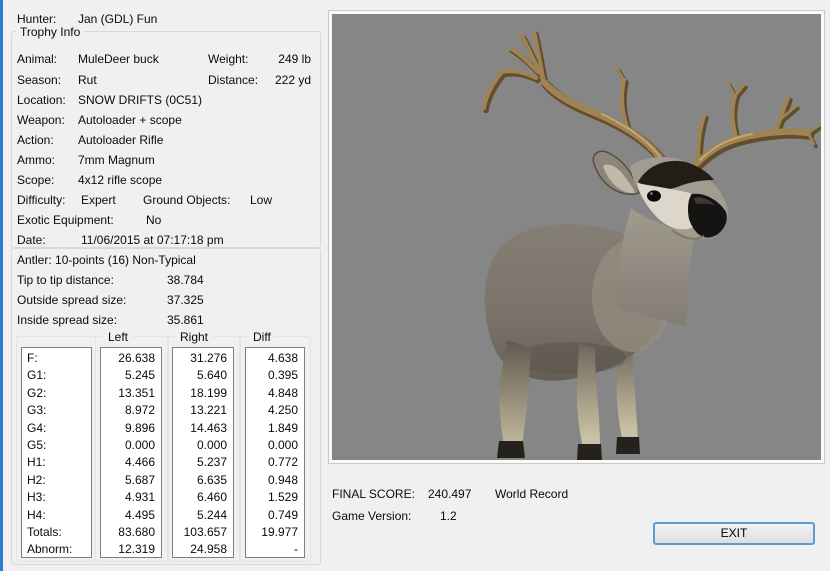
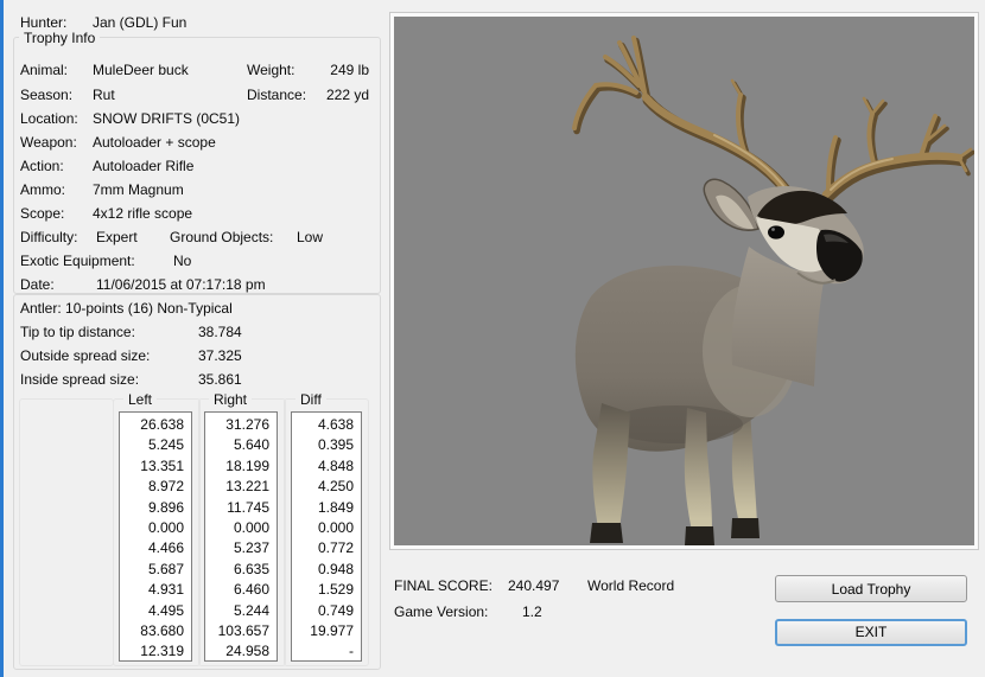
  Hunter:
  Jan (GDL) Fun
  Trophy Info
  Animal:
  MuleDeer buck
  Weight:
  249 lb
  Season:
  Rut
  Distance:
  222 yd
  Location:
  SNOW DRIFTS (0C51)
  Weapon:
  Autoloader + scope
  Action:
  Autoloader Rifle
  Ammo:
  7mm Magnum
  Scope:
  4x12 rifle scope
  Difficulty:
  Expert
  Ground Objects:
  Low
  Exotic Equipment:
  No
  Date:
  11/06/2015 at 07:17:18 pm
  Antler: 10-points (16) Non-Typical
  Tip to tip distance:
  38.784
  Outside spread size:
  37.325
  Inside spread size:
  35.861
  Left
  Right
  Diff
- F:
- G1:
- G2:
- G3:
- G4:
- G5:
- H1:
- H2:
- H3:
- H4:
- Totals:
- Abnorm:
  26.638
  5.245
  13.351
  8.972
  9.896
  0.000
  4.466
  5.687
  4.931
  4.495
  83.680
  12.319
  31.276
  5.640
  18.199
  13.221
- 14.463
+ 11.745
  0.000
  5.237
  6.635
  6.460
  5.244
  103.657
  24.958
  4.638
  0.395
  4.848
  4.250
  1.849
  0.000
  0.772
  0.948
  1.529
  0.749
  19.977
  -
  FINAL SCORE:
  240.497
  World Record
  Game Version:
  1.2
+ Load Trophy
  EXIT
